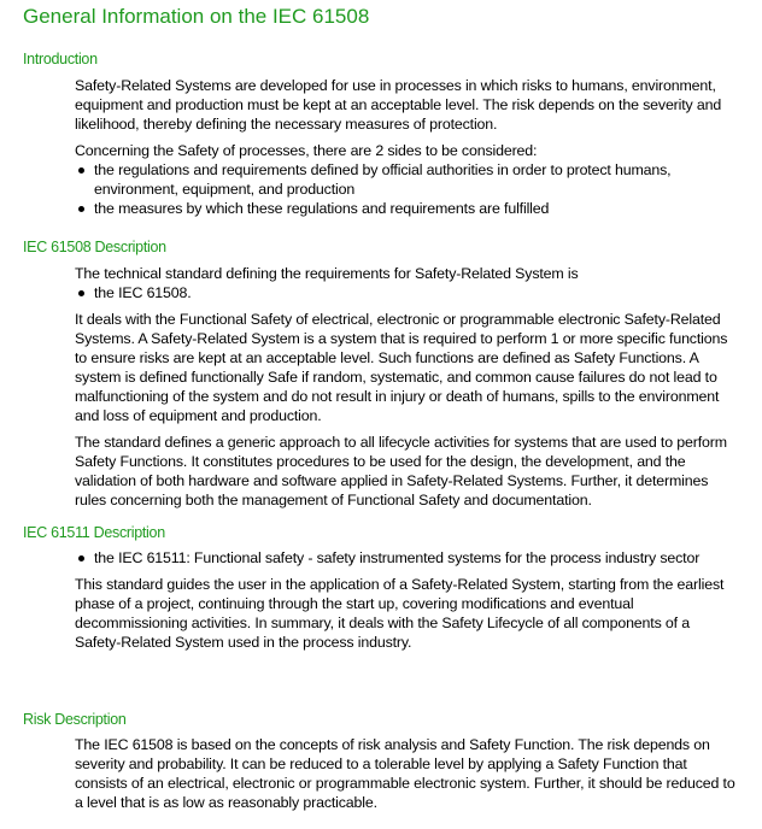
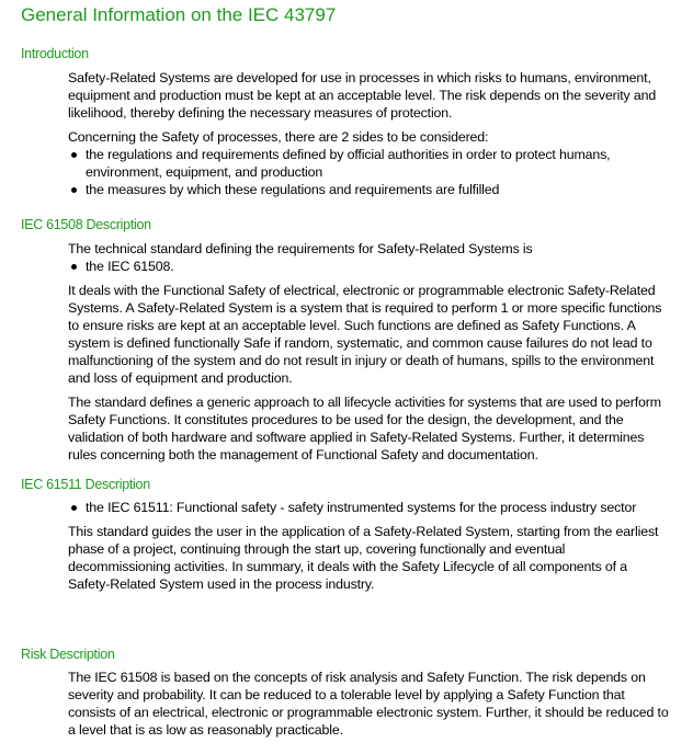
- General Information on the IEC 61508
+ General Information on the IEC 43797
  Introduction
  Safety-Related Systems are developed for use in processes in which risks to humans, environment, equipment and production must be kept at an acceptable level. The risk depends on the severity and likelihood, thereby defining the necessary measures of protection.
  Concerning the Safety of processes, there are 2 sides to be considered:
  the regulations and requirements defined by official authorities in order to protect humans, environment, equipment, and production
  the measures by which these regulations and requirements are fulfilled
  IEC 61508 Description
- The technical standard defining the requirements for Safety-Related System is
+ The technical standard defining the requirements for Safety-Related Systems is
  the IEC 61508.
  It deals with the Functional Safety of electrical, electronic or programmable electronic Safety-Related Systems. A Safety-Related System is a system that is required to perform 1 or more specific functions to ensure risks are kept at an acceptable level. Such functions are defined as Safety Functions. A system is defined functionally Safe if random, systematic, and common cause failures do not lead to malfunctioning of the system and do not result in injury or death of humans, spills to the environment and loss of equipment and production.
  The standard defines a generic approach to all lifecycle activities for systems that are used to perform Safety Functions. It constitutes procedures to be used for the design, the development, and the validation of both hardware and software applied in Safety-Related Systems. Further, it determines rules concerning both the management of Functional Safety and documentation.
  IEC 61511 Description
  the IEC 61511: Functional safety - safety instrumented systems for the process industry sector
- This standard guides the user in the application of a Safety-Related System, starting from the earliest phase of a project, continuing through the start up, covering modifications and eventual decommissioning activities. In summary, it deals with the Safety Lifecycle of all components of a Safety-Related System used in the process industry.
+ This standard guides the user in the application of a Safety-Related System, starting from the earliest phase of a project, continuing through the start up, covering functionally and eventual decommissioning activities. In summary, it deals with the Safety Lifecycle of all components of a Safety-Related System used in the process industry.
  Risk Description
  The IEC 61508 is based on the concepts of risk analysis and Safety Function. The risk depends on severity and probability. It can be reduced to a tolerable level by applying a Safety Function that consists of an electrical, electronic or programmable electronic system. Further, it should be reduced to a level that is as low as reasonably practicable.
